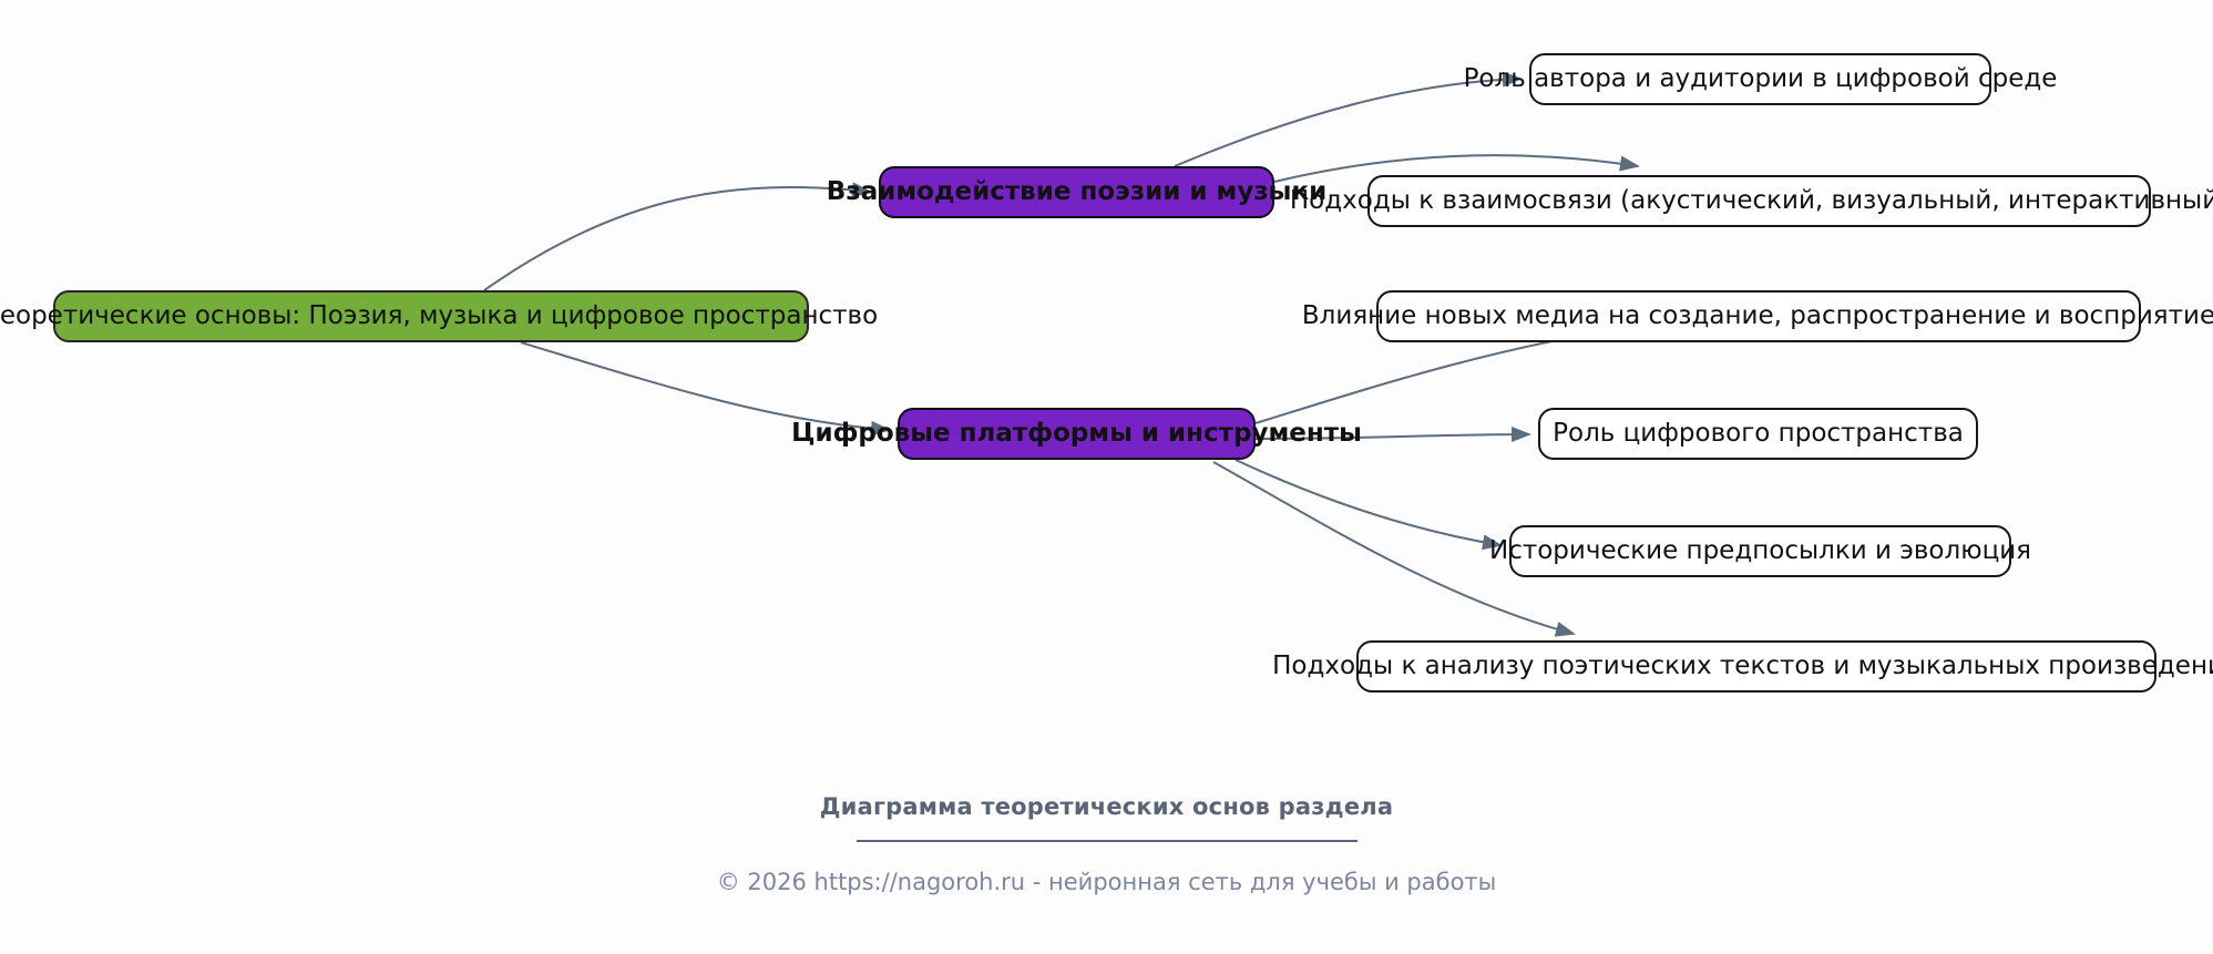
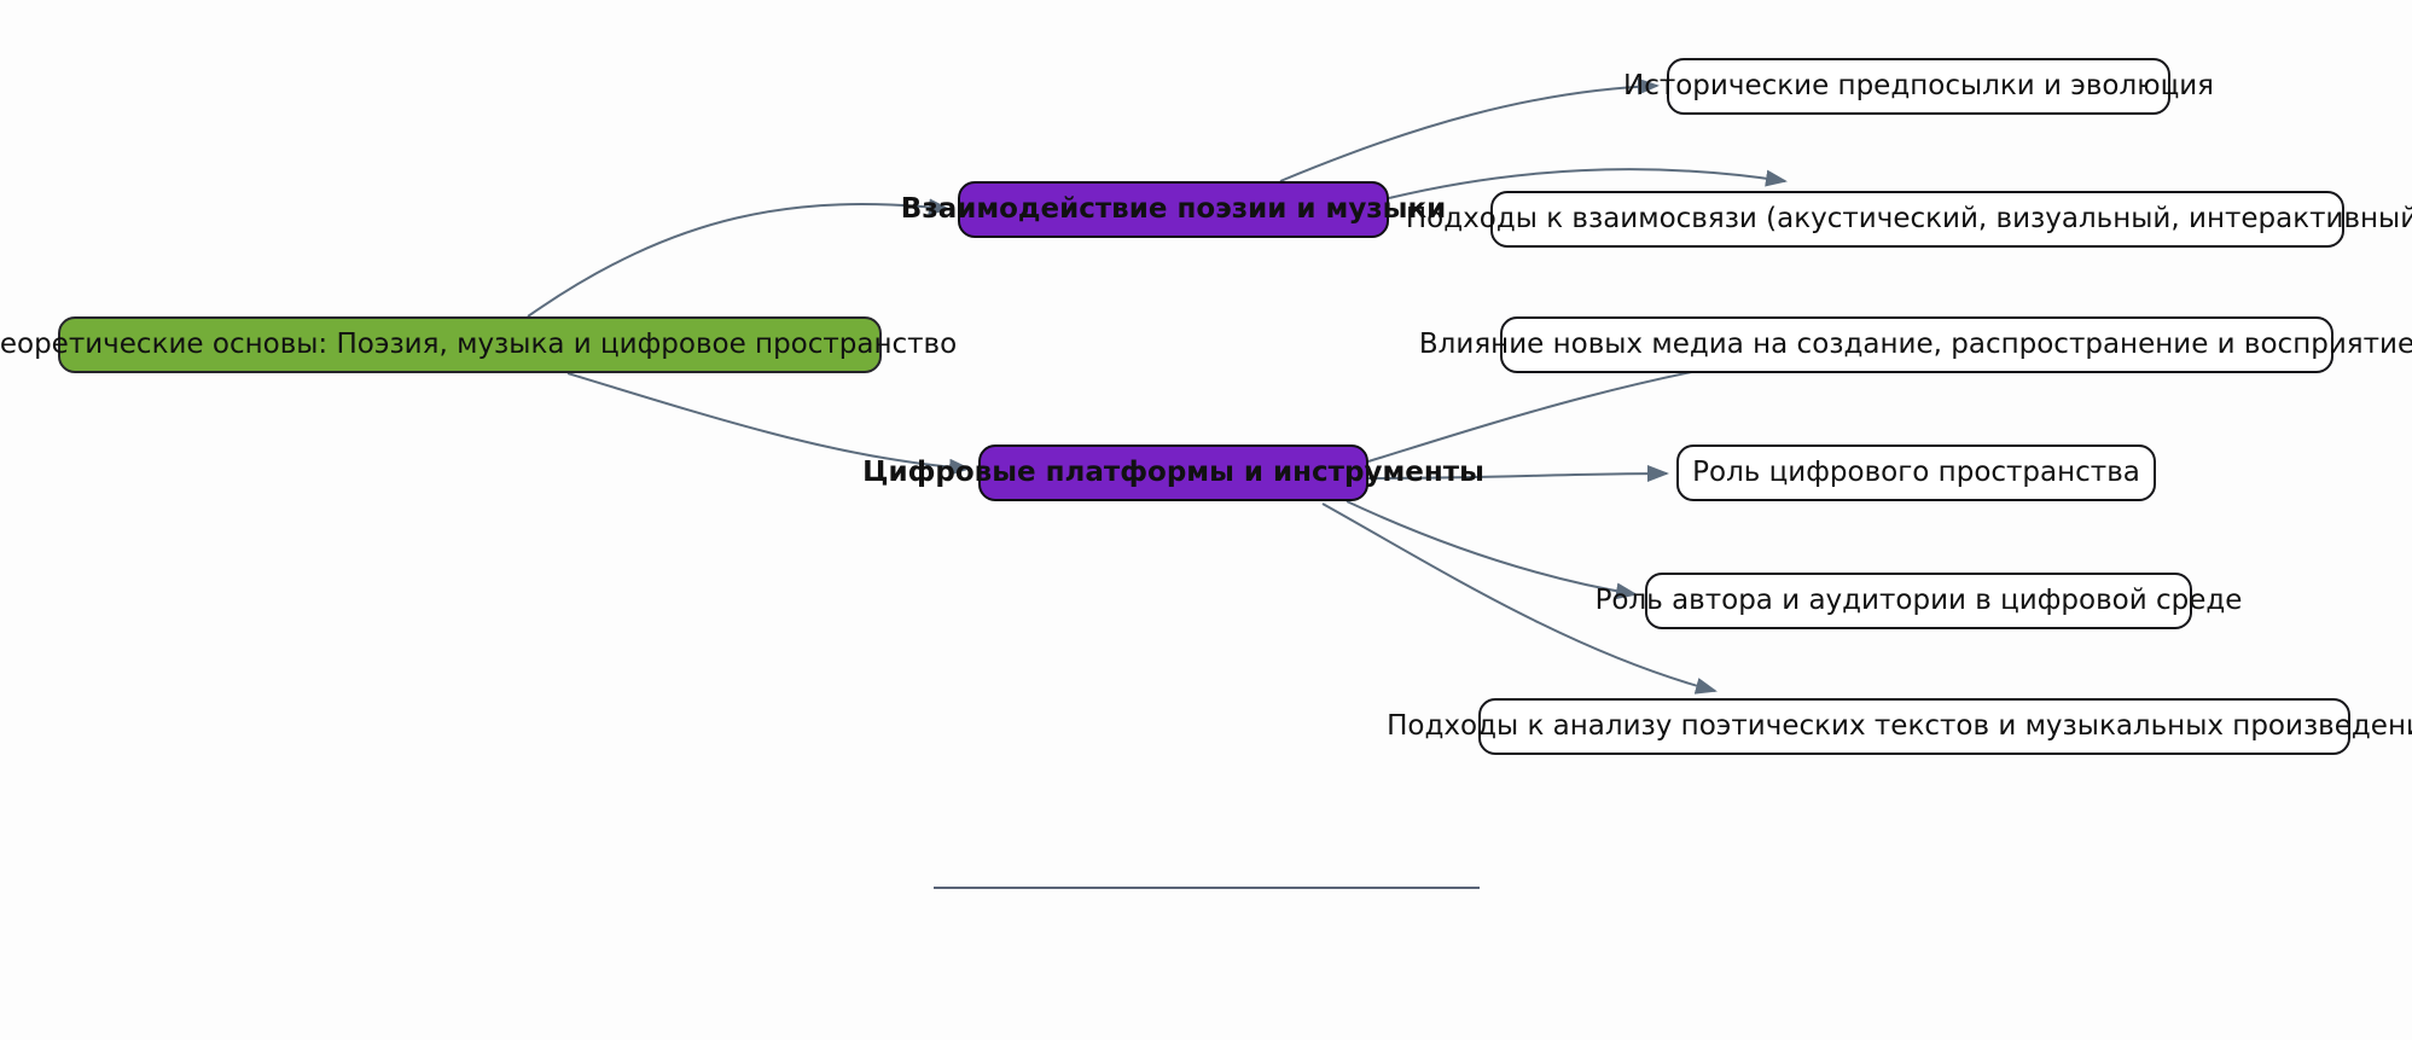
  еоретические основы: Поэзия, музыка и цифровое пространство
  Взаимодействие поэзии и музыки
  Цифровые платформы и инструменты
- Роль автора и аудитории в цифровой среде
+ Исторические предпосылки и эволюция
  Подходы к взаимосвязи (акустический, визуальный, интерактивный
  Влияние новых медиа на создание, распространение и восприятие
  Роль цифрового пространства
- Исторические предпосылки и эволюция
+ Роль автора и аудитории в цифровой среде
  Подходы к анализу поэтических текстов и музыкальных произведен
- Диаграмма теоретических основ раздела
- © 2026 https://nagoroh.ru - нейронная сеть для учебы и работы
